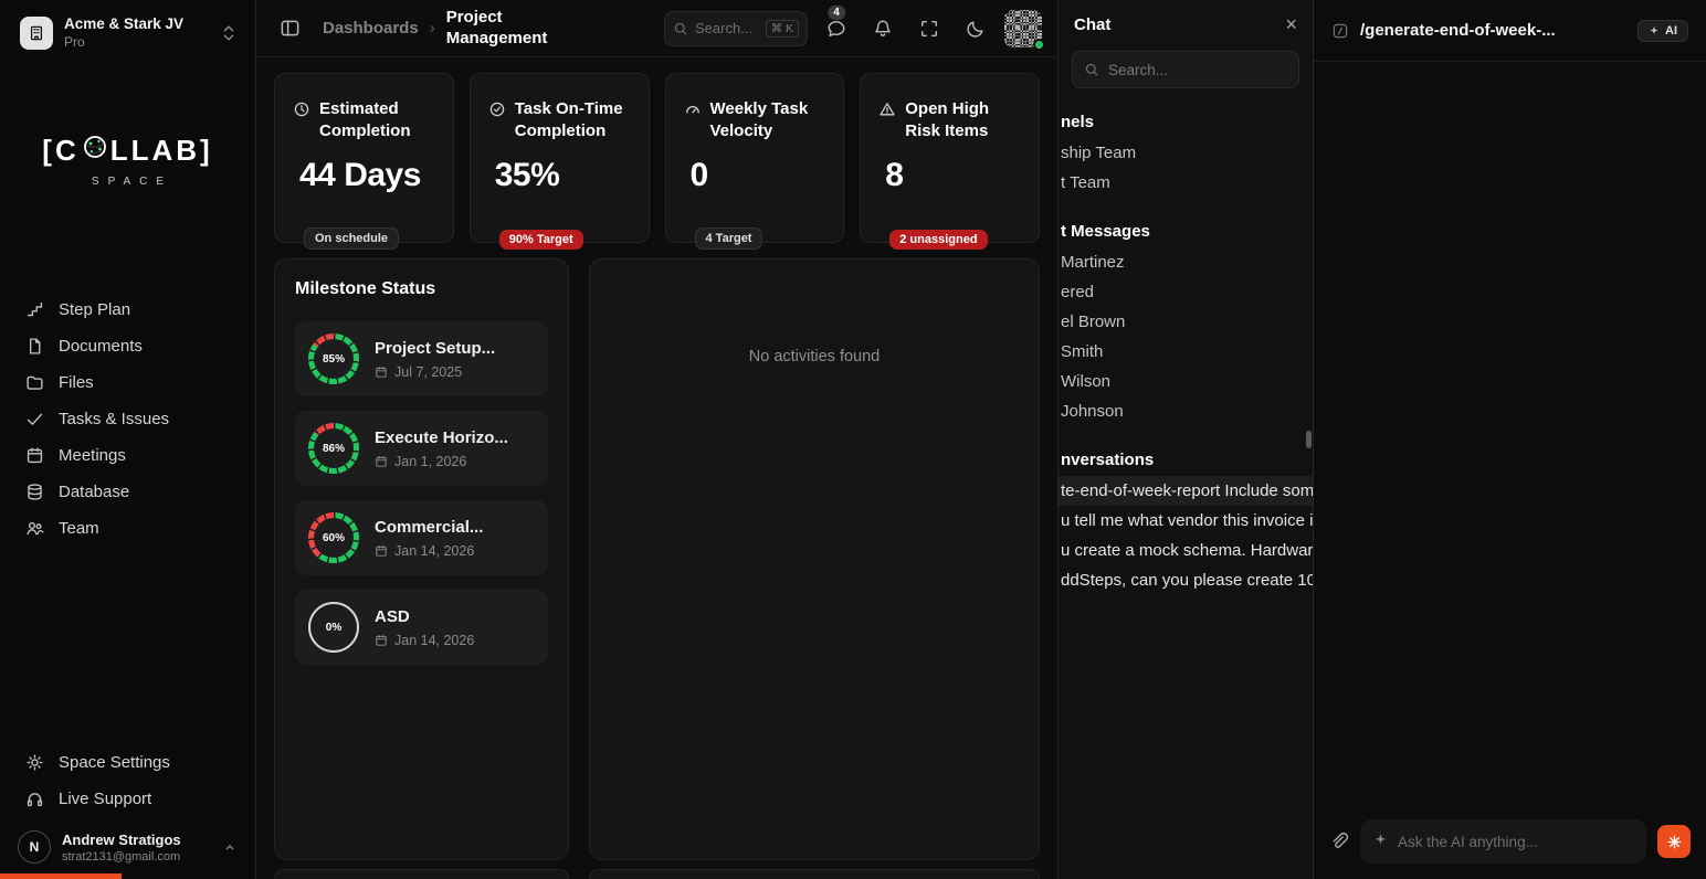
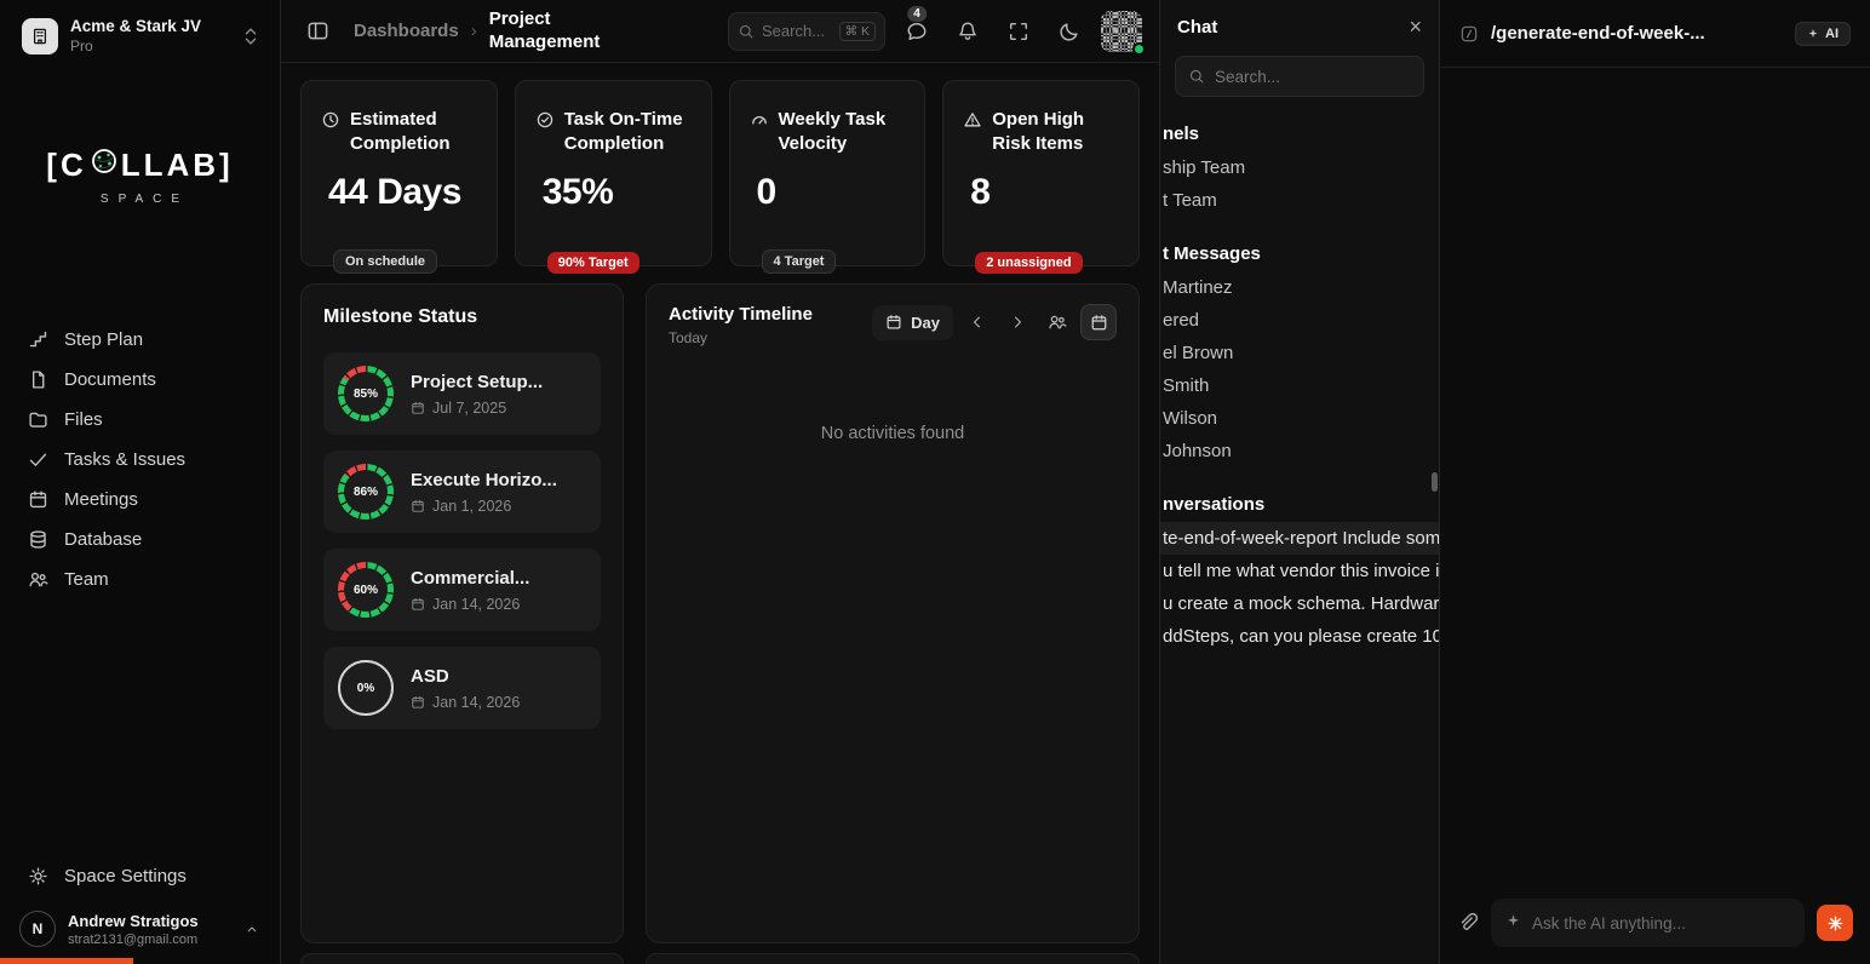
  Acme & Stark JV
  Pro
  [C
  LLAB]
  SPACE
  Step Plan
  Documents
  Files
  Tasks & Issues
  Meetings
  Database
  Team
  Space Settings
- Live Support
  N
  Andrew Stratigos
  strat2131@gmail.com
  Dashboards
  ›
  Project Management
  Search...
  ⌘ K
  4
  Estimated Completion
  44 Days
  On schedule
  Task On-Time Completion
  35%
  90% Target
  Weekly Task Velocity
  0
  4 Target
  Open High Risk Items
  8
  2 unassigned
  Milestone Status
  85%
  Project Setup...
  Jul 7, 2025
  86%
  Execute Horizo...
  Jan 1, 2026
  60%
  Commercial...
  Jan 14, 2026
  0%
  ASD
  Jan 14, 2026
+ Activity Timeline
+ Today
+ Day
  No activities found
  Chat
  ×
  Search...
  nels
  ship Team
  t Team
  t Messages
  Martinez
  ered
  el Brown
  Smith
  Wilson
  Johnson
  nversations
  te-end-of-week-report Include som
  u tell me what vendor this invoice i
  u create a mock schema. Hardwar
  ddSteps, can you please create 10
  /generate-end-of-week-...
  AI
  Ask the AI anything...
